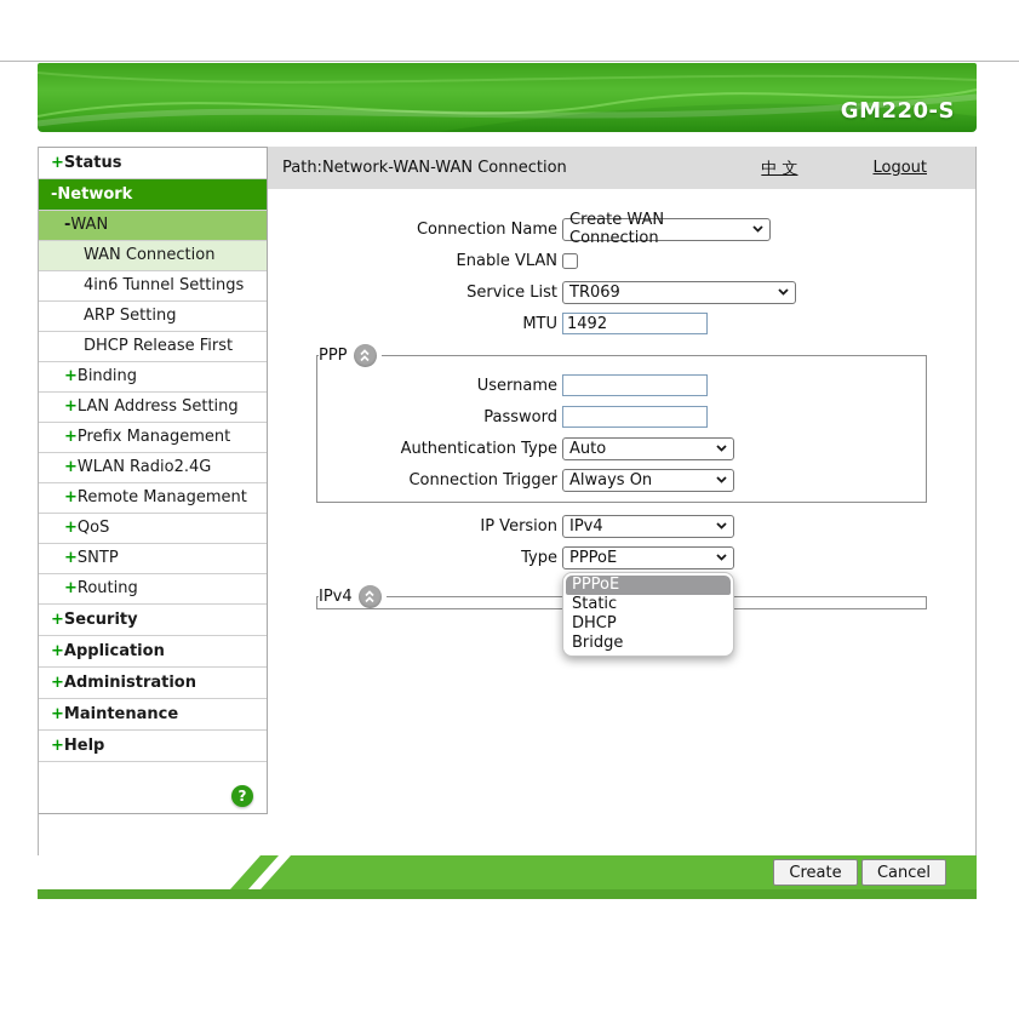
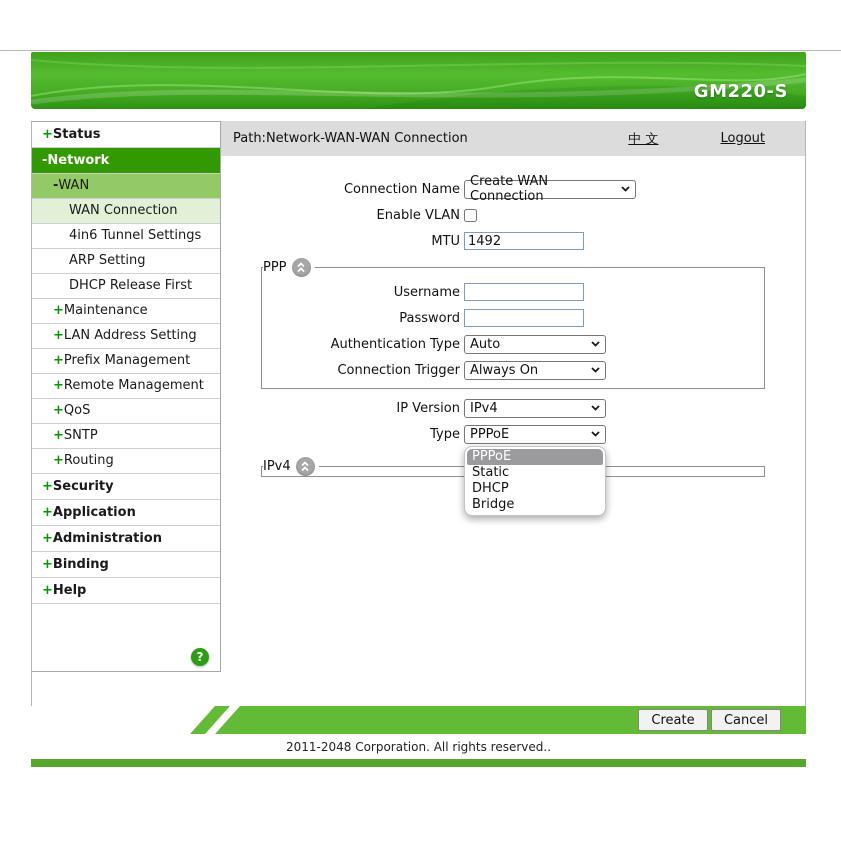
  GM220-S
  +Status
  -Network
  -WAN
  WAN Connection
  4in6 Tunnel Settings
  ARP Setting
  DHCP Release First
- +Binding
+ +Maintenance
  +LAN Address Setting
  +Prefix Management
- +WLAN Radio2.4G
  +Remote Management
  +QoS
  +SNTP
  +Routing
  +Security
  +Application
  +Administration
- +Maintenance
+ +Binding
  +Help
  ?
  Path:Network-WAN-WAN Connection
  中 文
  Logout
  Connection Name
  Create WAN Connection
  Enable VLAN
- Service List
- TR069
  MTU
  1492
  PPP
  Username
  Password
  Authentication Type
  Auto
  Connection Trigger
  Always On
  IP Version
  IPv4
  Type
  PPPoE
  PPPoE
  Static
  DHCP
  Bridge
  IPv4
  Create
  Cancel
+ 2011-2048 Corporation. All rights reserved..
